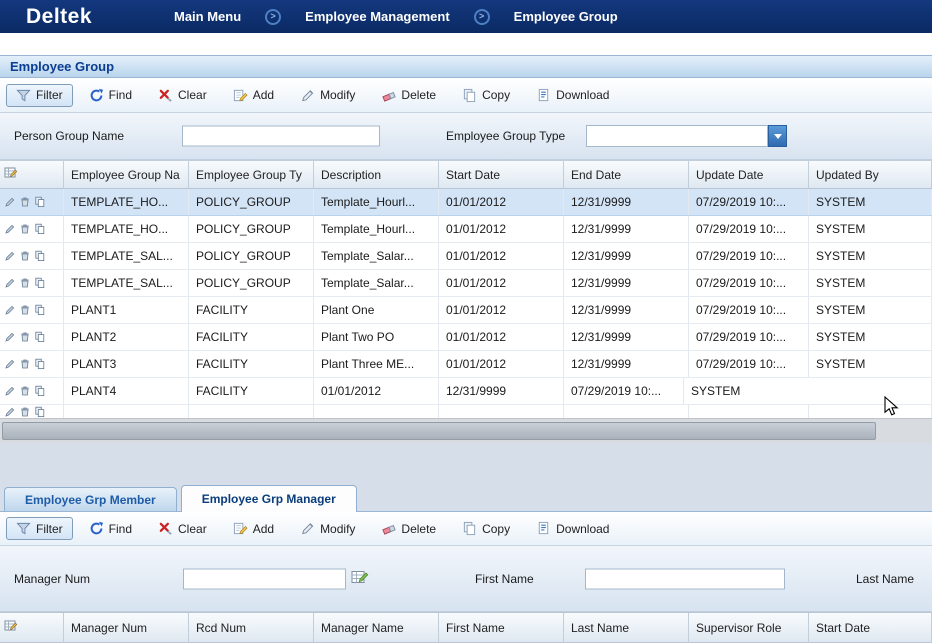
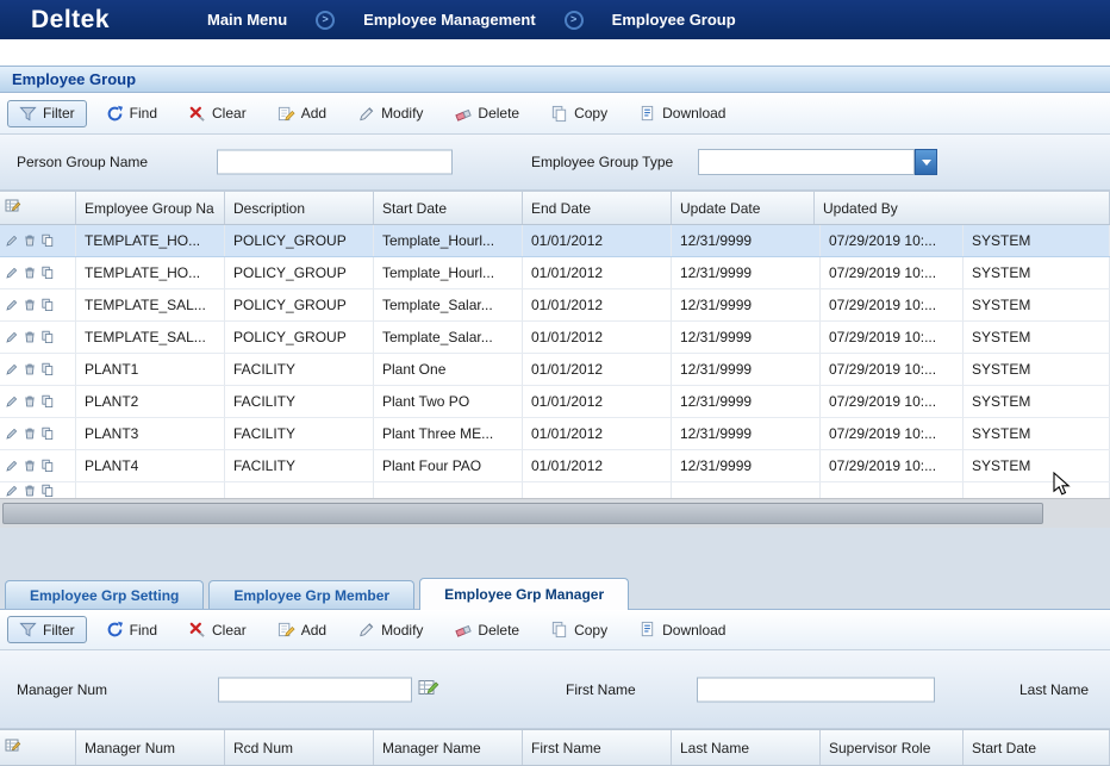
  Deltek
  Main Menu
  >
  Employee Management
  >
  Employee Group
  Employee Group
  Filter
  Find
  Clear
  Add
  Modify
  Delete
  Copy
  Download
  Person Group Name
  Employee Group Type
  Employee Group Na
- Employee Group Ty
  Description
  Start Date
  End Date
  Update Date
  Updated By
  TEMPLATE_HO...
  POLICY_GROUP
  Template_Hourl...
  01/01/2012
  12/31/9999
  07/29/2019 10:...
  SYSTEM
  TEMPLATE_HO...
  POLICY_GROUP
  Template_Hourl...
  01/01/2012
  12/31/9999
  07/29/2019 10:...
  SYSTEM
  TEMPLATE_SAL...
  POLICY_GROUP
  Template_Salar...
  01/01/2012
  12/31/9999
  07/29/2019 10:...
  SYSTEM
  TEMPLATE_SAL...
  POLICY_GROUP
  Template_Salar...
  01/01/2012
  12/31/9999
  07/29/2019 10:...
  SYSTEM
  PLANT1
  FACILITY
  Plant One
  01/01/2012
  12/31/9999
  07/29/2019 10:...
  SYSTEM
  PLANT2
  FACILITY
  Plant Two PO
  01/01/2012
  12/31/9999
  07/29/2019 10:...
  SYSTEM
  PLANT3
  FACILITY
  Plant Three ME...
  01/01/2012
  12/31/9999
  07/29/2019 10:...
  SYSTEM
  PLANT4
  FACILITY
+ Plant Four PAO
  01/01/2012
  12/31/9999
  07/29/2019 10:...
  SYSTEM
+ Employee Grp Setting
  Employee Grp Member
  Employee Grp Manager
  Filter
  Find
  Clear
  Add
  Modify
  Delete
  Copy
  Download
  Manager Num
  First Name
  Last Name
  Manager Num
  Rcd Num
  Manager Name
  First Name
  Last Name
  Supervisor Role
  Start Date
